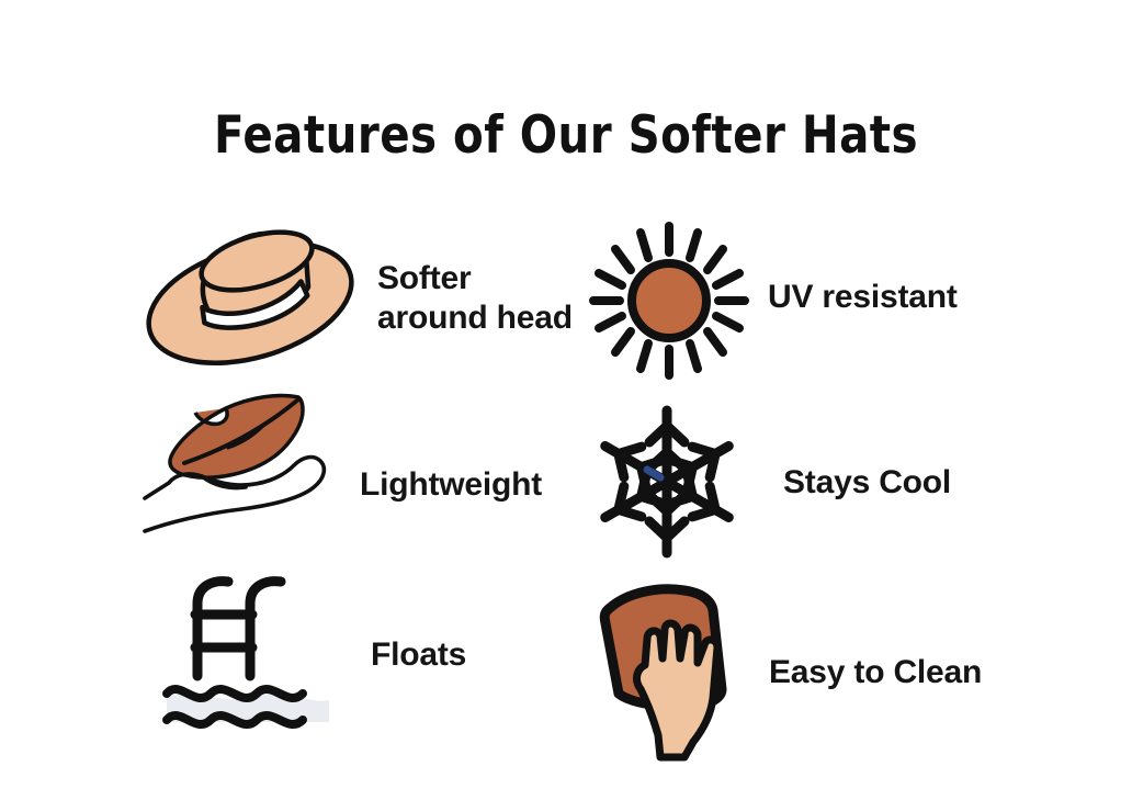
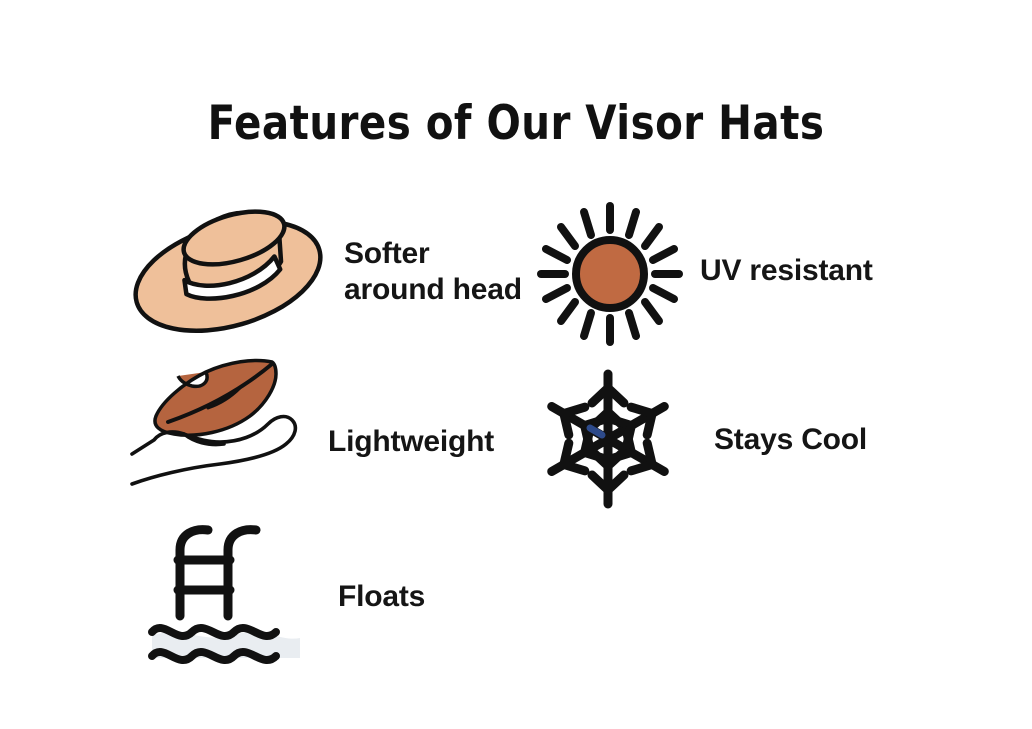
- Features of Our Softer Hats
+ Features of Our Visor Hats
  Softer
  around head
  UV resistant
  Lightweight
  Stays Cool
  Floats
- Easy to Clean
